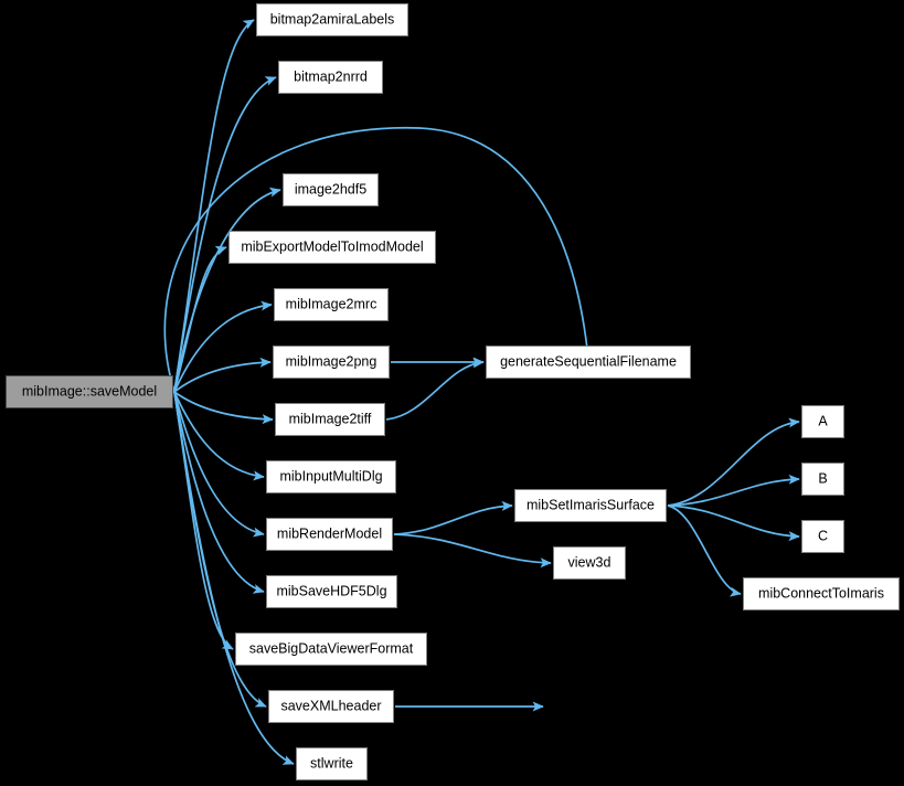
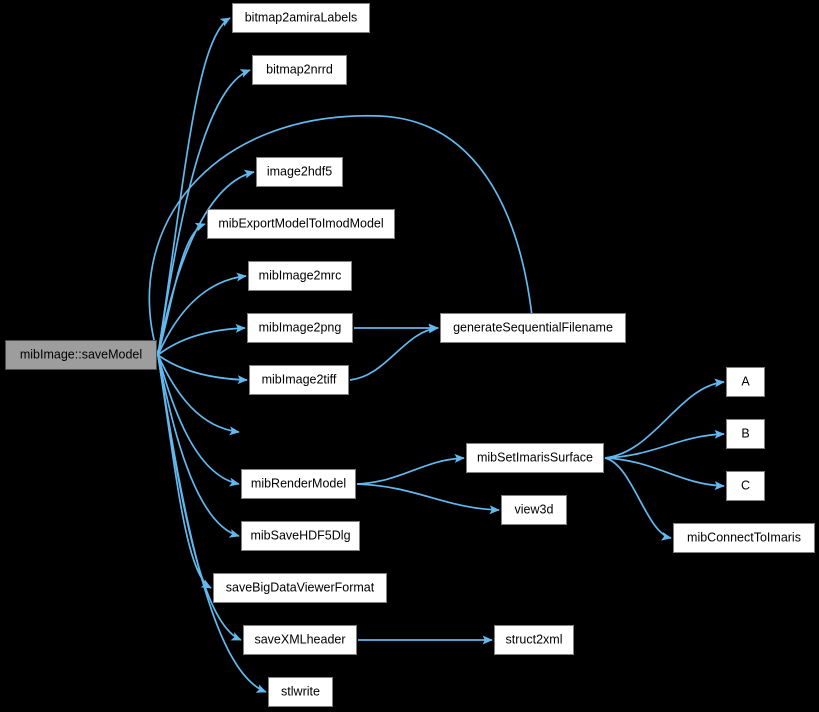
  mibImage::saveModel
  bitmap2amiraLabels
  bitmap2nrrd
  image2hdf5
  mibExportModelToImodModel
  mibImage2mrc
  mibImage2png
  mibImage2tiff
- mibInputMultiDlg
  mibRenderModel
  mibSaveHDF5Dlg
  saveBigDataViewerFormat
  saveXMLheader
  stlwrite
  generateSequentialFilename
  mibSetImarisSurface
  view3d
+ struct2xml
  A
  B
  C
  mibConnectToImaris
